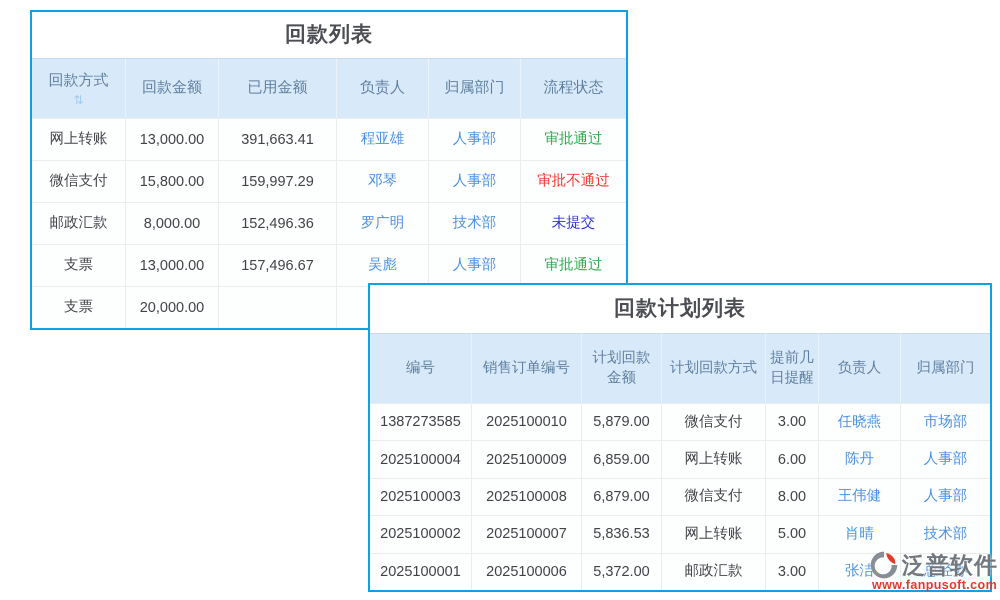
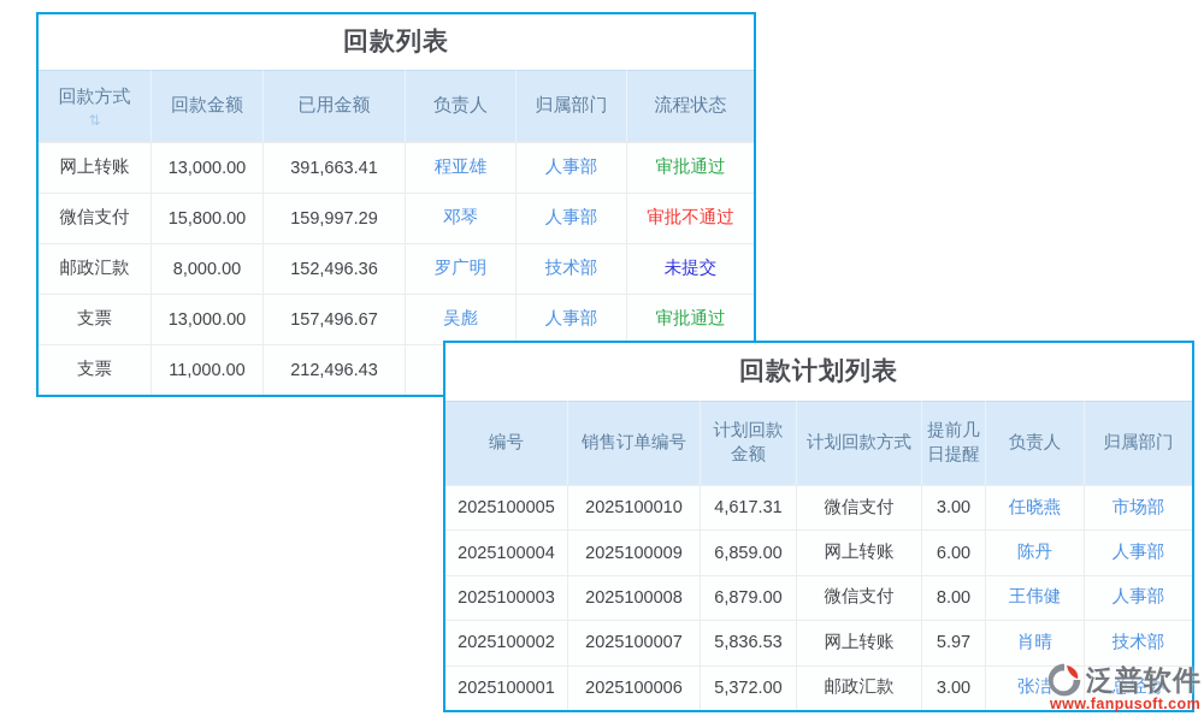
  回款列表
  回款方式
  ⇅
  回款金额
  已用金额
  负责人
  归属部门
  流程状态
  网上转账
  13,000.00
  391,663.41
  程亚雄
  人事部
  审批通过
  微信支付
  15,800.00
  159,997.29
  邓琴
  人事部
  审批不通过
  邮政汇款
  8,000.00
  152,496.36
  罗广明
  技术部
  未提交
  支票
  13,000.00
  157,496.67
  吴彪
  人事部
  审批通过
  支票
- 20,000.00
+ 11,000.00
+ 212,496.43
  回款计划列表
  编号
  销售订单编号
  计划回款金额
  计划回款方式
  提前几日提醒
  负责人
  归属部门
- 1387273585
+ 2025100005
  2025100010
- 5,879.00
+ 4,617.31
  微信支付
  3.00
  任晓燕
  市场部
  2025100004
  2025100009
  6,859.00
  网上转账
  6.00
  陈丹
  人事部
  2025100003
  2025100008
  6,879.00
  微信支付
  8.00
  王伟健
  人事部
  2025100002
  2025100007
  5,836.53
  网上转账
- 5.00
+ 5.97
  肖晴
  技术部
  2025100001
  2025100006
  5,372.00
  邮政汇款
  3.00
  张洁
  总经办
  泛普软件
  www.fanpusoft.com
